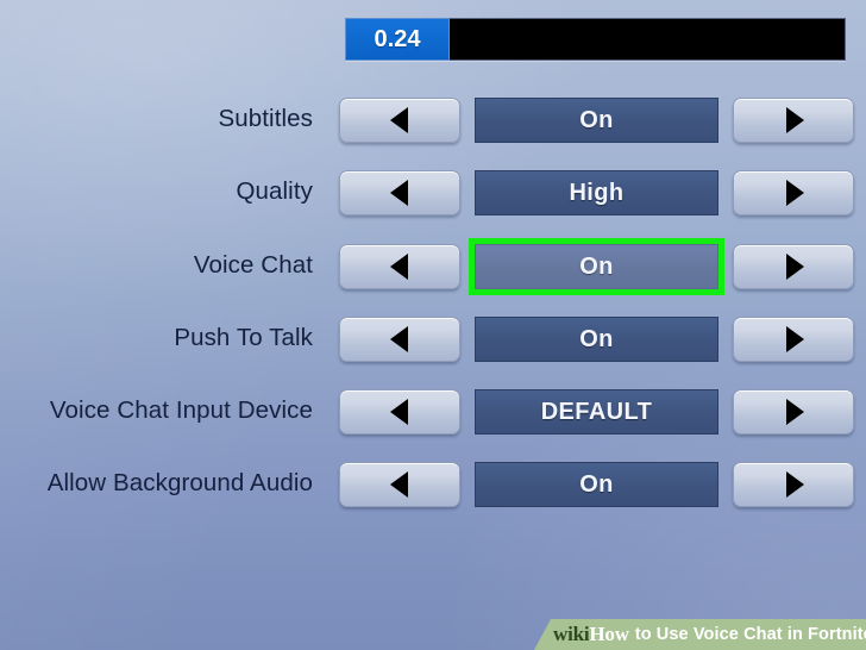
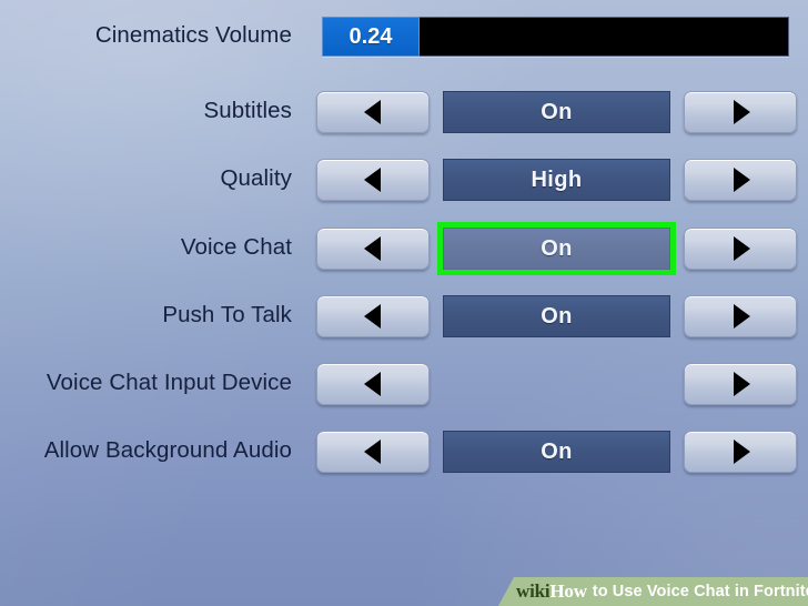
+ Cinematics Volume
  0.24
  Subtitles
  On
  Quality
  High
  Voice Chat
  On
  Push To Talk
  On
  Voice Chat Input Device
- DEFAULT
  Allow Background Audio
  On
  wiki
  How
  to Use Voice Chat in Fortnit
